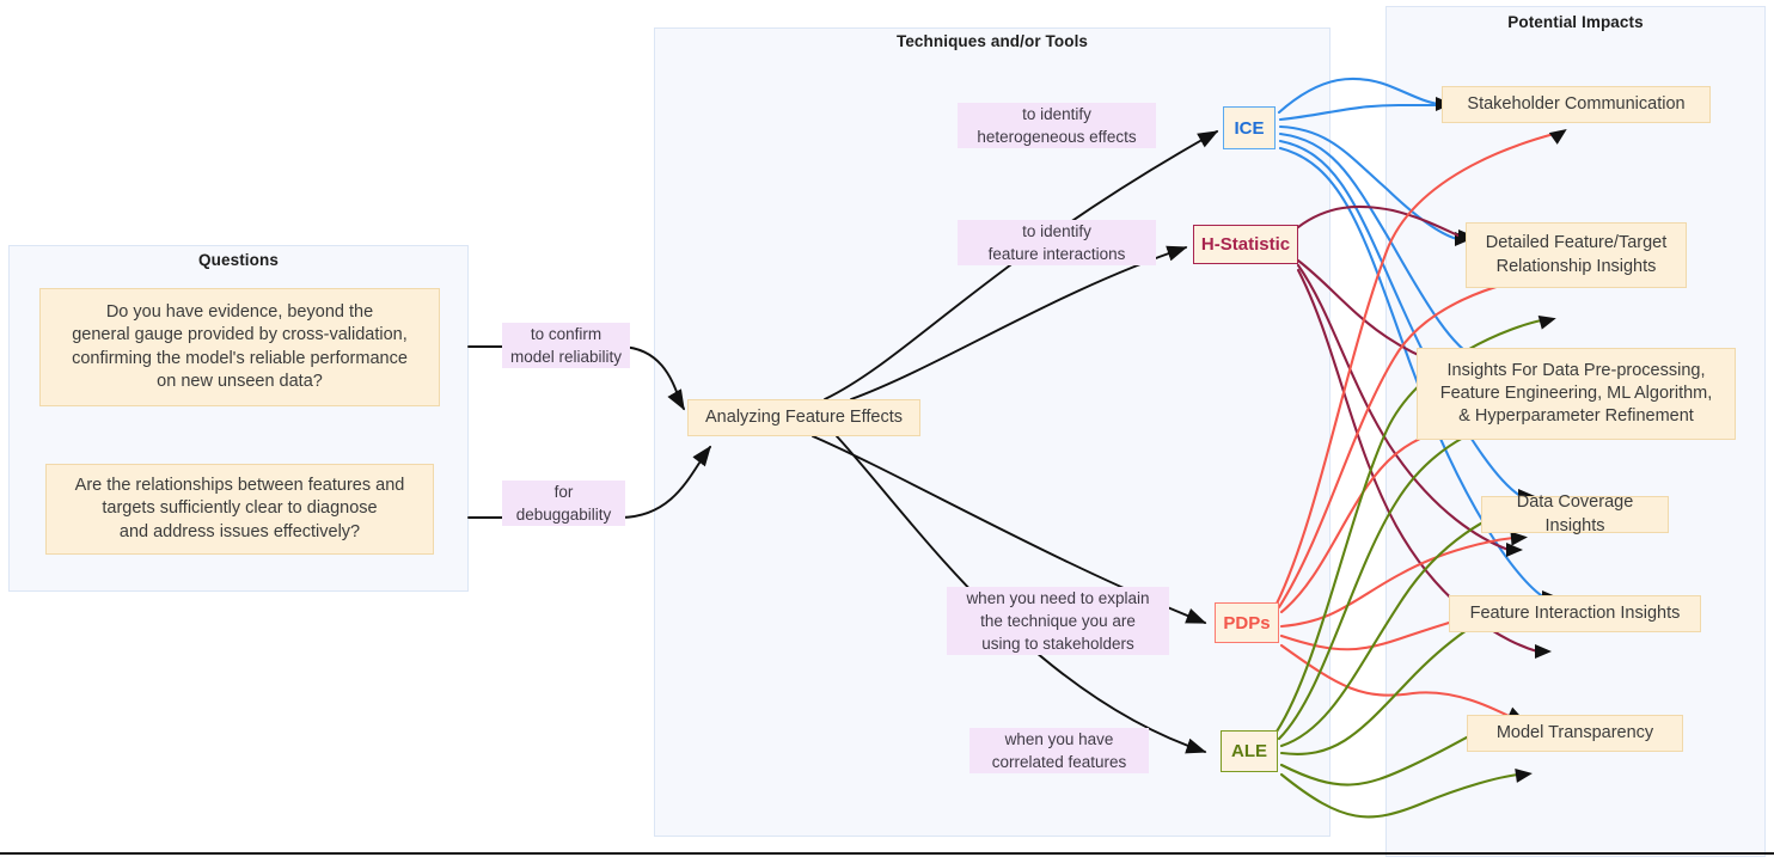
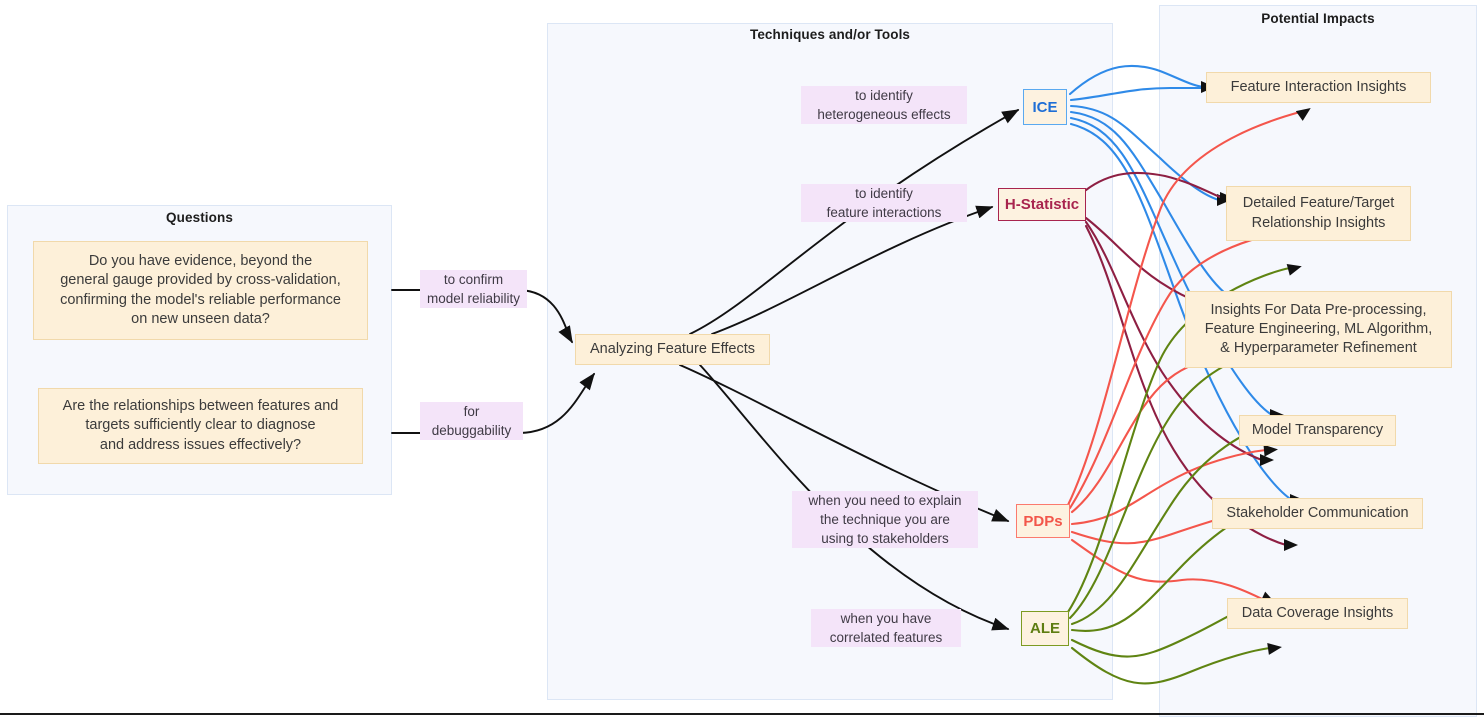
  Questions
  Techniques and/or Tools
  Potential Impacts
  Do you have evidence, beyond the
  general gauge provided by cross-validation,
  confirming the model's reliable performance
  on new unseen data?
  Are the relationships between features and
  targets sufficiently clear to diagnose
  and address issues effectively?
  Analyzing Feature Effects
  ICE
  H-Statistic
  PDPs
  ALE
- Stakeholder Communication
+ Feature Interaction Insights
  Detailed Feature/Target
  Relationship Insights
  Insights For Data Pre-processing,
  Feature Engineering, ML Algorithm,
  & Hyperparameter Refinement
- Data Coverage Insights
+ Model Transparency
- Feature Interaction Insights
+ Stakeholder Communication
- Model Transparency
+ Data Coverage Insights
  to confirm
  model reliability
  for
  debuggability
  to identify
  heterogeneous effects
  to identify
  feature interactions
  when you need to explain
  the technique you are
  using to stakeholders
  when you have
  correlated features
